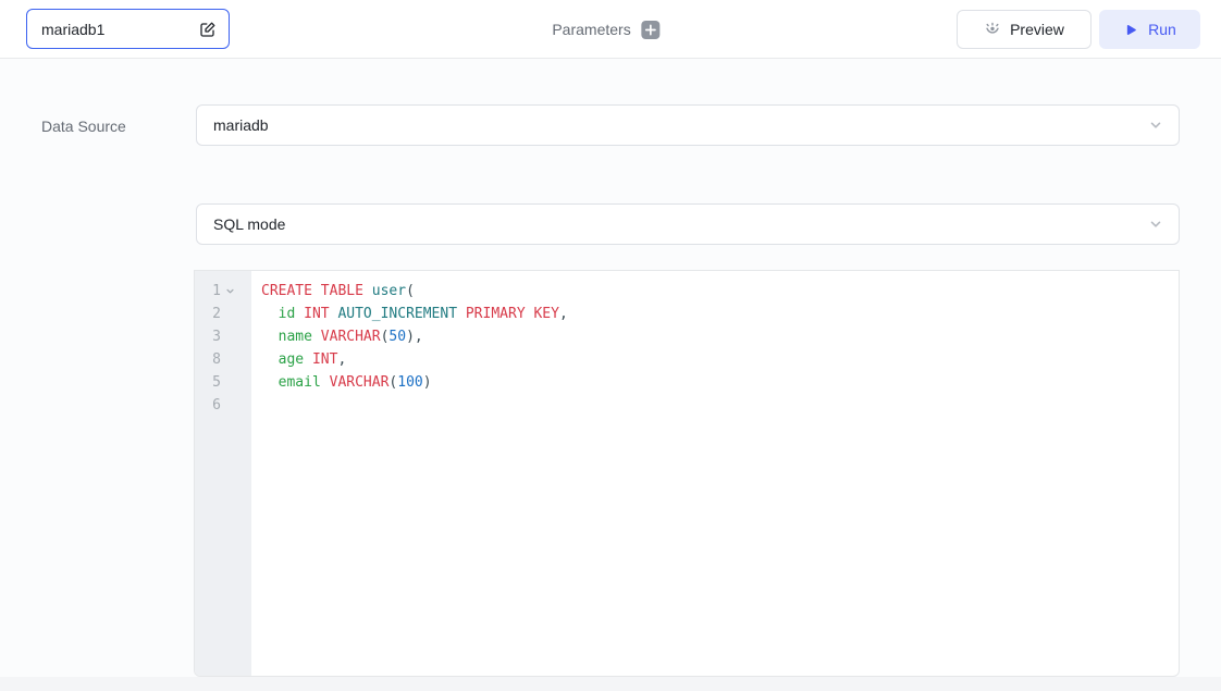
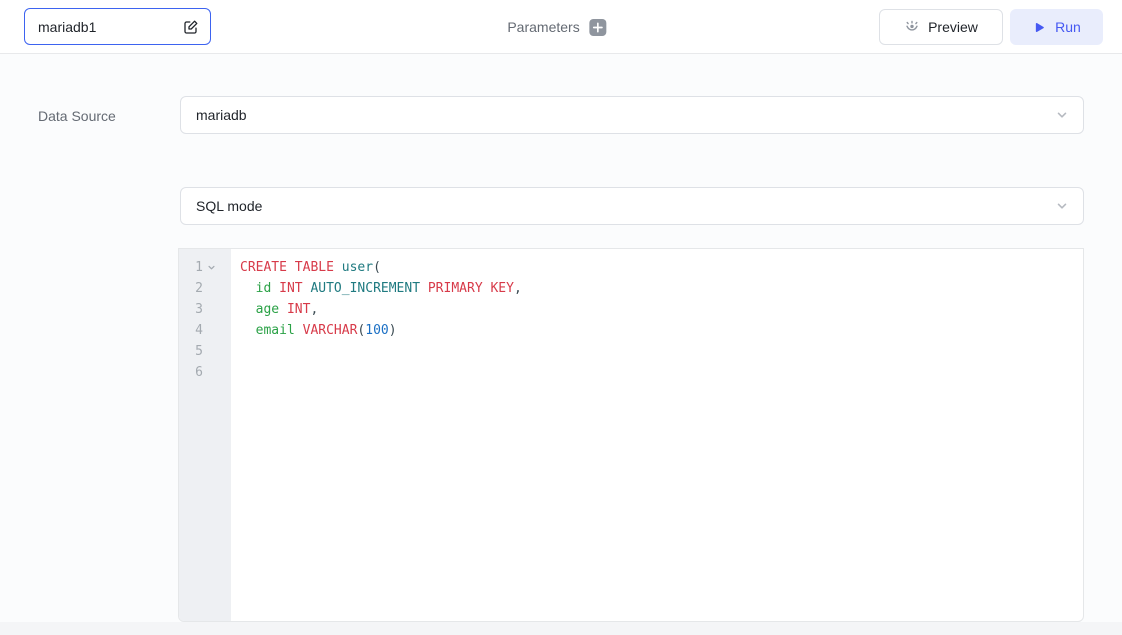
  mariadb1
  Parameters
  Preview
  Run
  Data Source
  mariadb
  SQL mode
  1
  2
  3
- 8
+ 4
  5
  6
  CREATE TABLE user(
  id INT AUTO_INCREMENT PRIMARY KEY,
- name VARCHAR(50),
  age INT,
  email VARCHAR(100)
